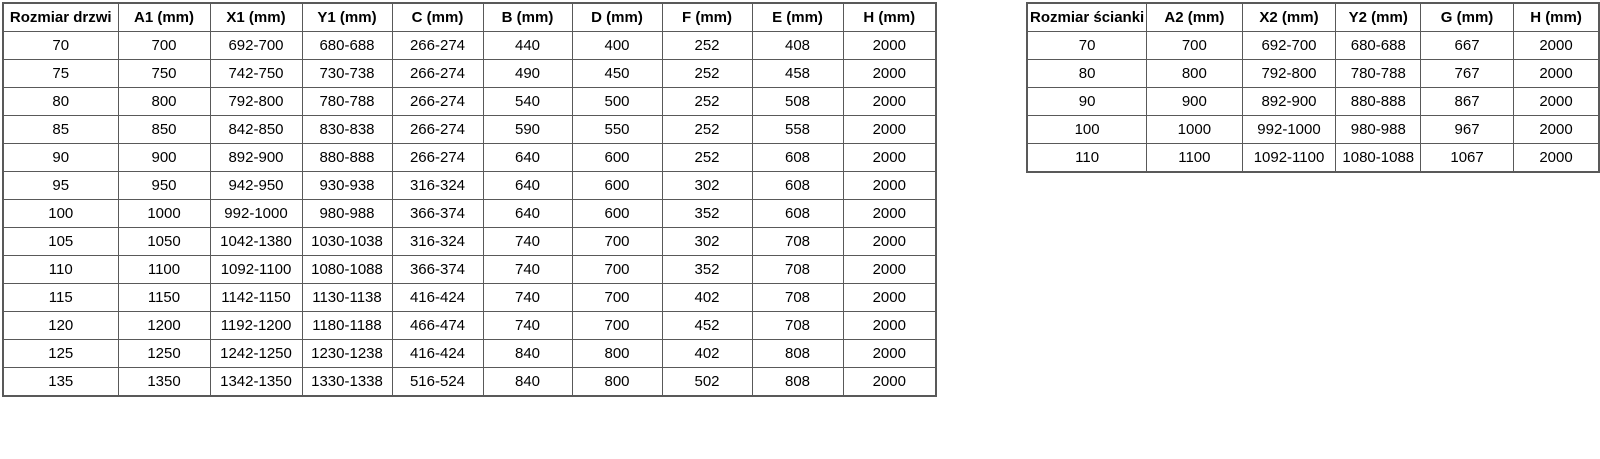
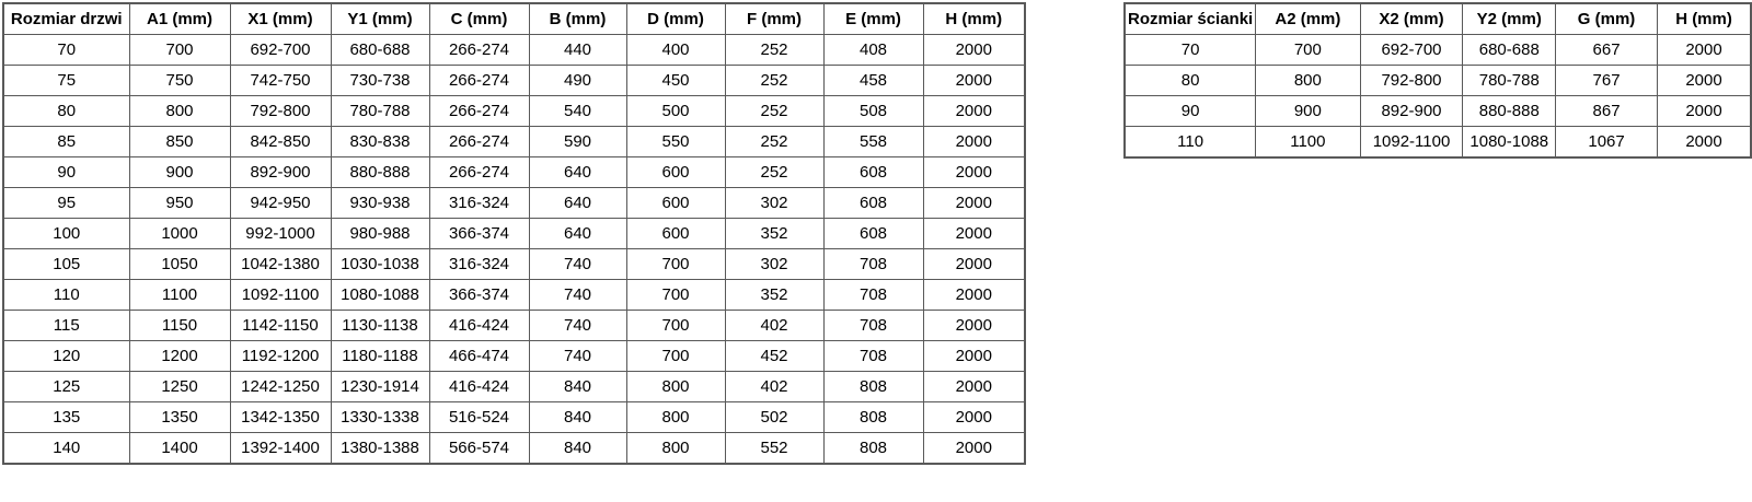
  Rozmiar drzwi	A1 (mm)	X1 (mm)	Y1 (mm)	C (mm)	B (mm)	D (mm)	F (mm)	E (mm)	H (mm)
  70	700	692-700	680-688	266-274	440	400	252	408	2000
  75	750	742-750	730-738	266-274	490	450	252	458	2000
  80	800	792-800	780-788	266-274	540	500	252	508	2000
  85	850	842-850	830-838	266-274	590	550	252	558	2000
  90	900	892-900	880-888	266-274	640	600	252	608	2000
  95	950	942-950	930-938	316-324	640	600	302	608	2000
  100	1000	992-1000	980-988	366-374	640	600	352	608	2000
  105	1050	1042-1380	1030-1038	316-324	740	700	302	708	2000
  110	1100	1092-1100	1080-1088	366-374	740	700	352	708	2000
  115	1150	1142-1150	1130-1138	416-424	740	700	402	708	2000
  120	1200	1192-1200	1180-1188	466-474	740	700	452	708	2000
- 125	1250	1242-1250	1230-1238	416-424	840	800	402	808	2000
+ 125	1250	1242-1250	1230-1914	416-424	840	800	402	808	2000
  135	1350	1342-1350	1330-1338	516-524	840	800	502	808	2000
+ 140	1400	1392-1400	1380-1388	566-574	840	800	552	808	2000
  Rozmiar ścianki	A2 (mm)	X2 (mm)	Y2 (mm)	G (mm)	H (mm)
  70	700	692-700	680-688	667	2000
  80	800	792-800	780-788	767	2000
  90	900	892-900	880-888	867	2000
- 100	1000	992-1000	980-988	967	2000
  110	1100	1092-1100	1080-1088	1067	2000
